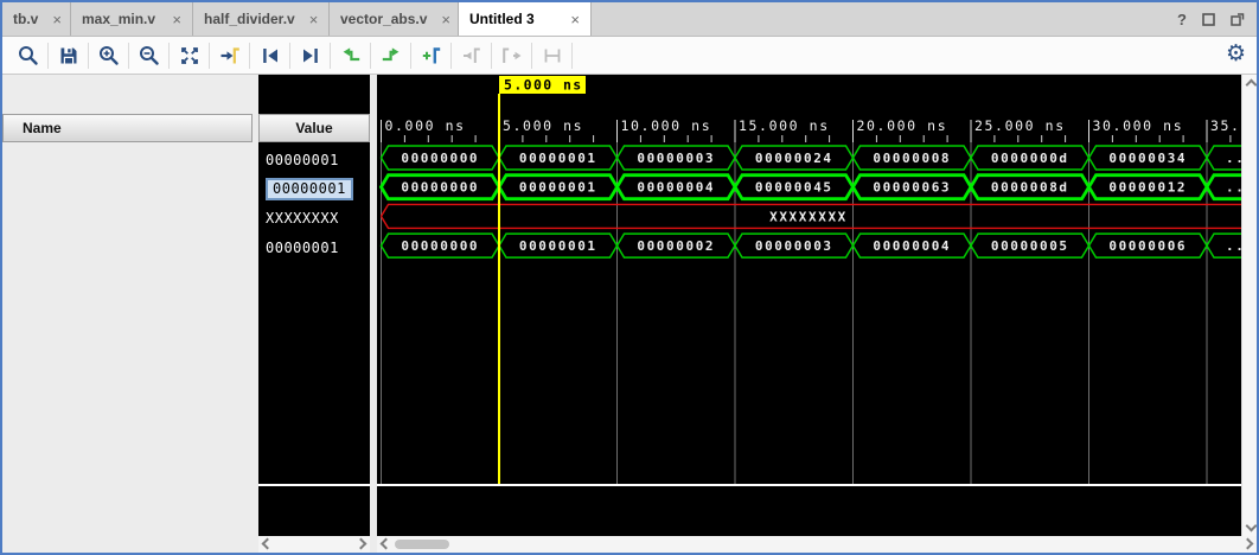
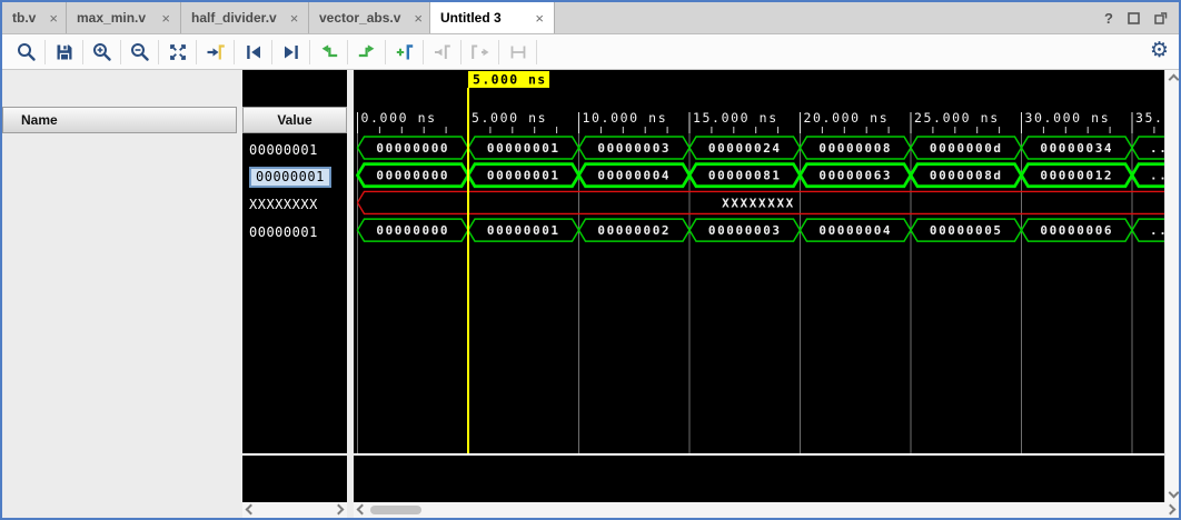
  tb.v
  ×
  max_min.v
  ×
  half_divider.v
  ×
  vector_abs.v
  ×
  Untitled 3
  ×
  ?
  ⚙
  Name
  00000001
  00000001
  XXXXXXXX
  00000001
  Value
  0.000 ns
  5.000 ns
  10.000 ns
  15.000 ns
  20.000 ns
  25.000 ns
  30.000 ns
  00000000
  00000001
  00000003
  00000024
  00000008
  0000000d
  00000034
  00000000
  00000001
  00000004
- 00000045
+ 00000081
  00000063
  0000008d
  00000012
  XXXXXXXX
  00000000
  00000001
  00000002
  00000003
  00000004
  00000005
  00000006
  5.000 ns
